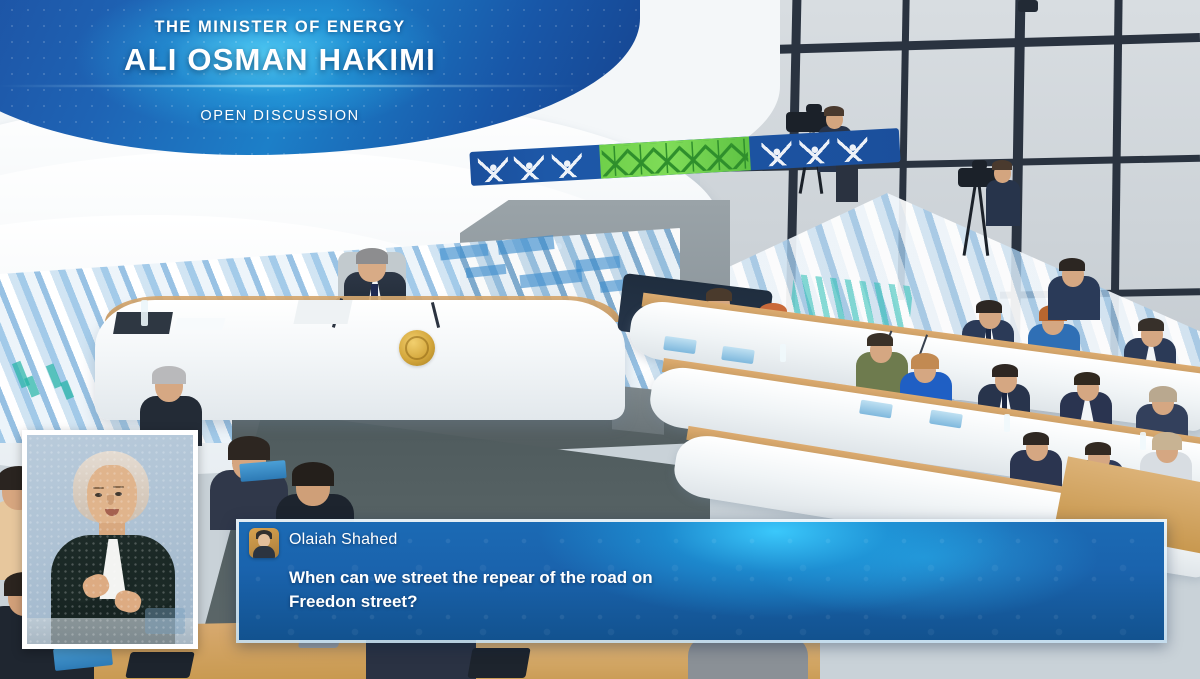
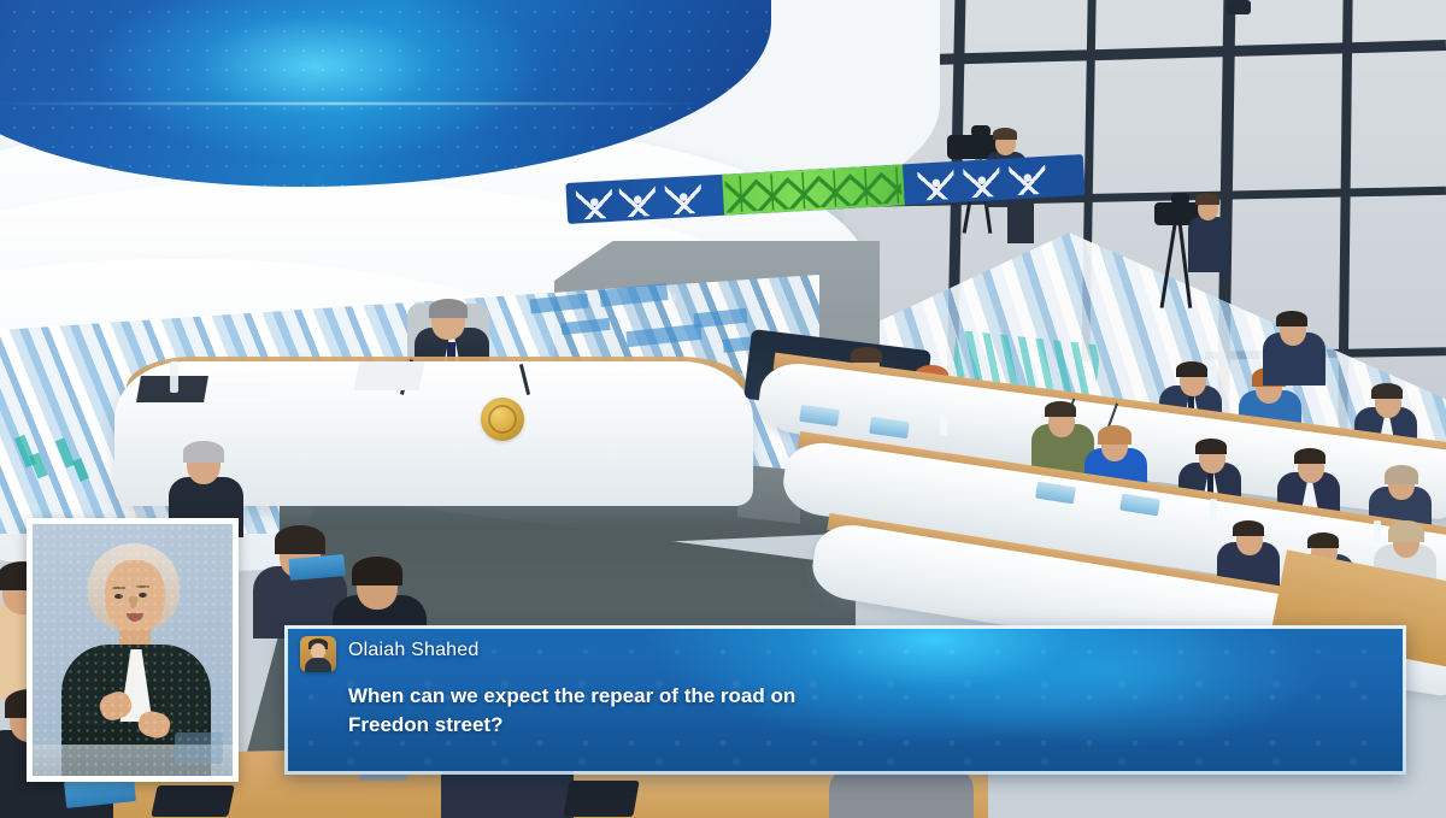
- THE MINISTER OF ENERGY
- ALI OSMAN HAKIMI
- OPEN DISCUSSION
  Olaiah Shahed
- When can we street the repear of the road on
+ When can we expect the repear of the road on
  Freedon street?
